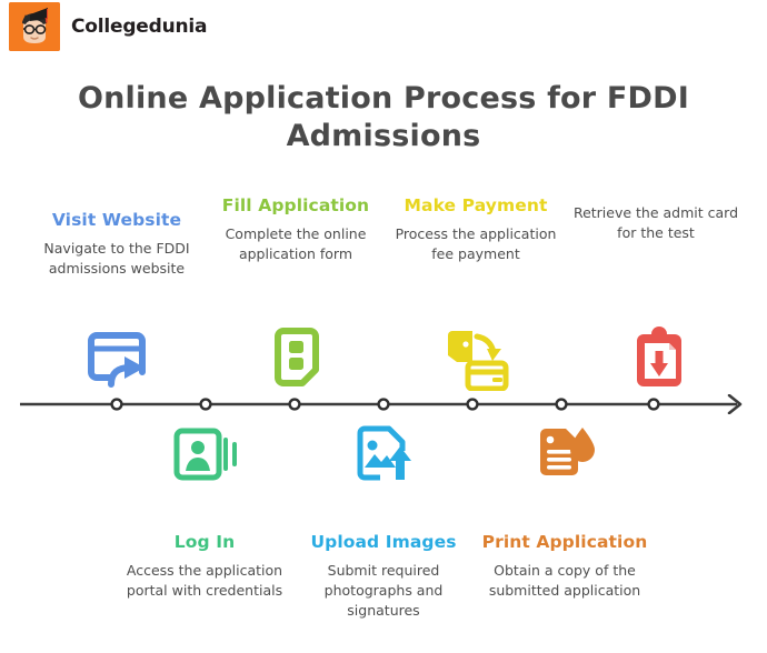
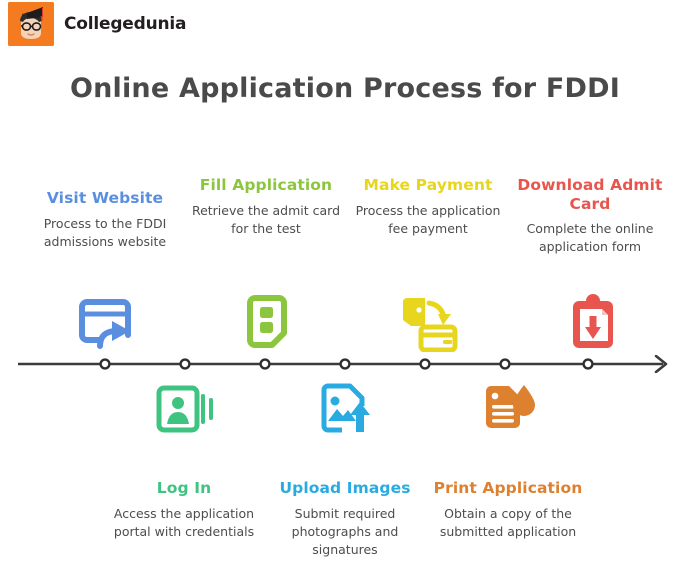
  Collegedunia
  Online Application Process for FDDI
- Admissions
  Visit Website
- Navigate to the FDDI admissions website
+ Process to the FDDI admissions website
  Log In
  Access the application portal with credentials
  Fill Application
- Complete the online application form
+ Retrieve the admit card for the test
  Upload Images
  Submit required photographs and signatures
  Make Payment
  Process the application fee payment
  Print Application
  Obtain a copy of the submitted application
+ Download Admit Card
- Retrieve the admit card for the test
+ Complete the online application form
